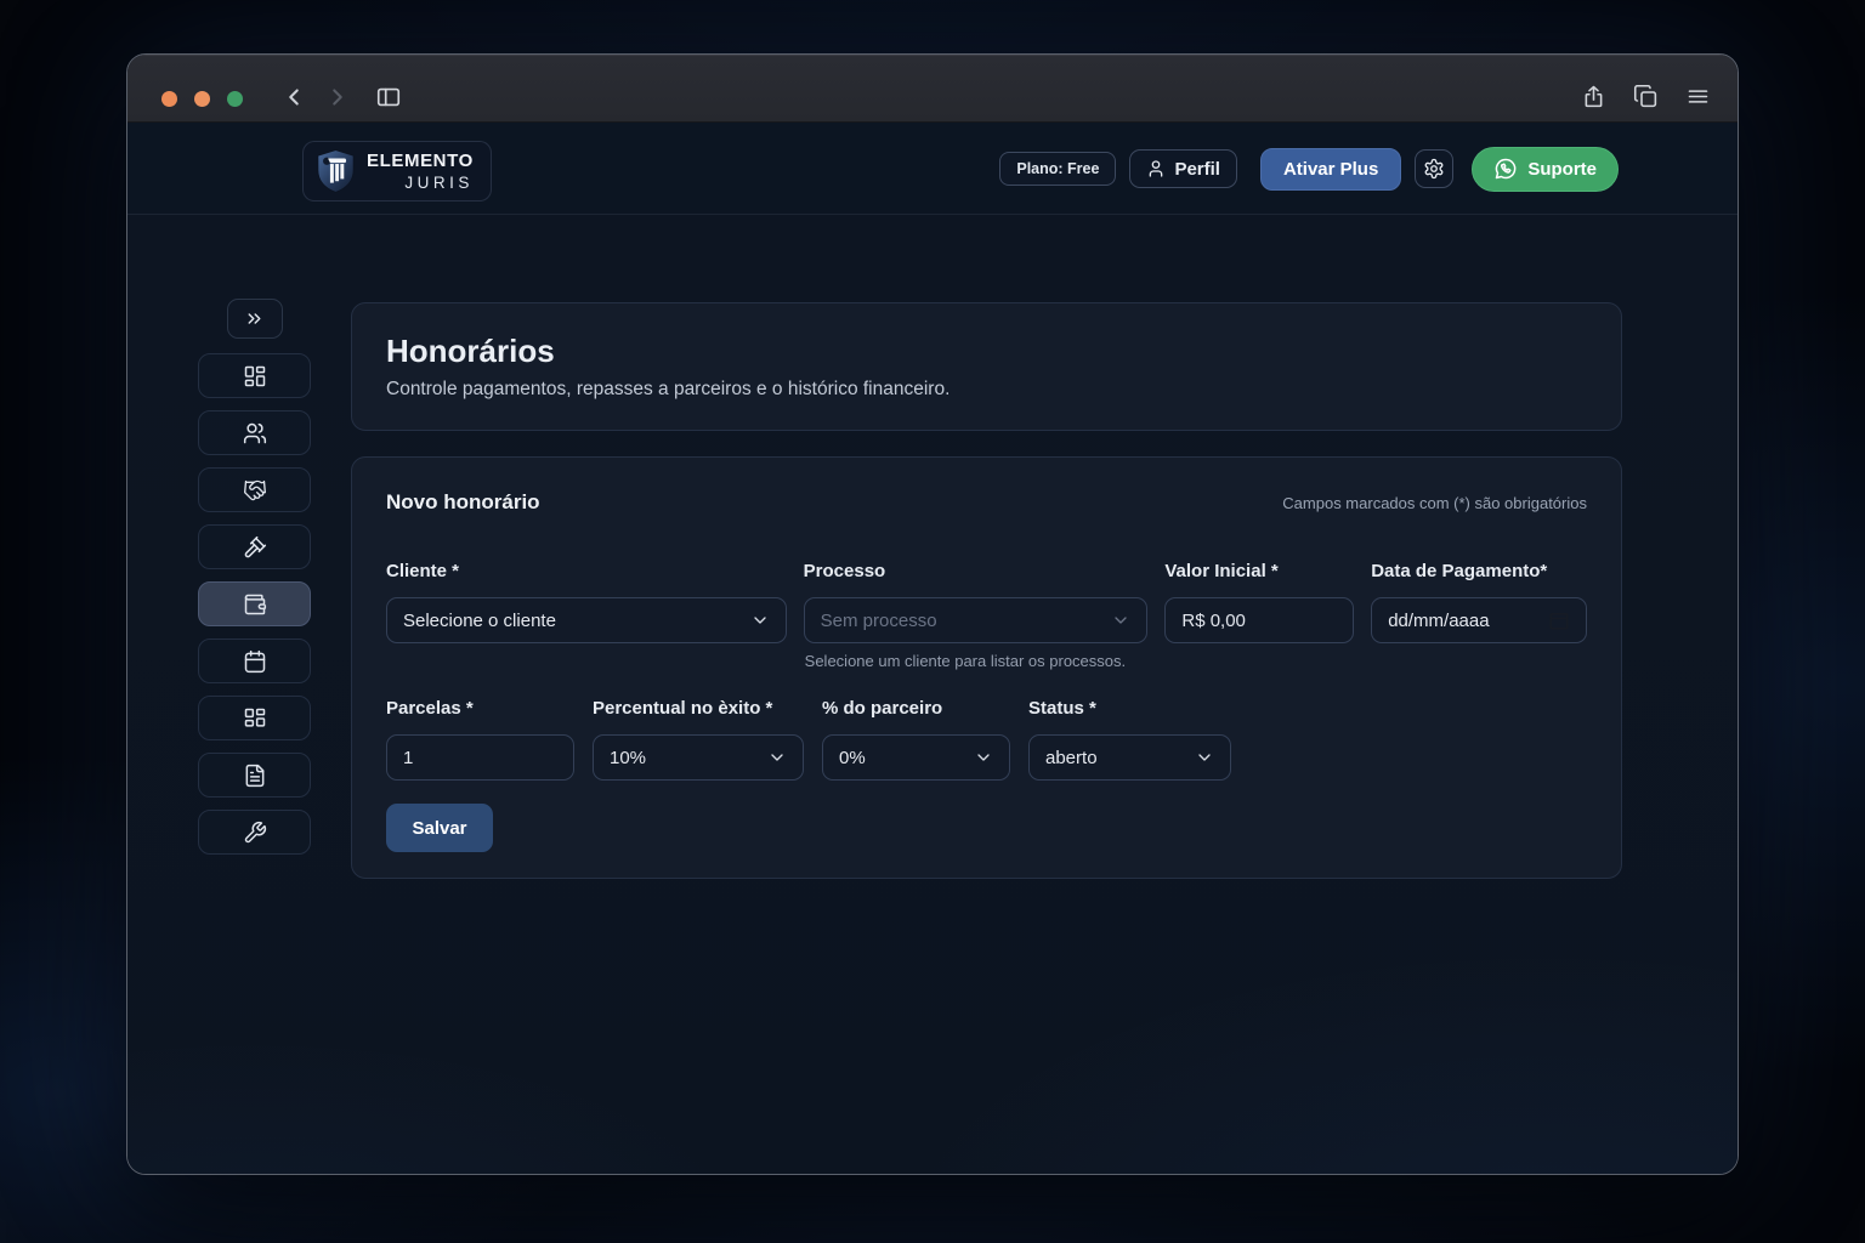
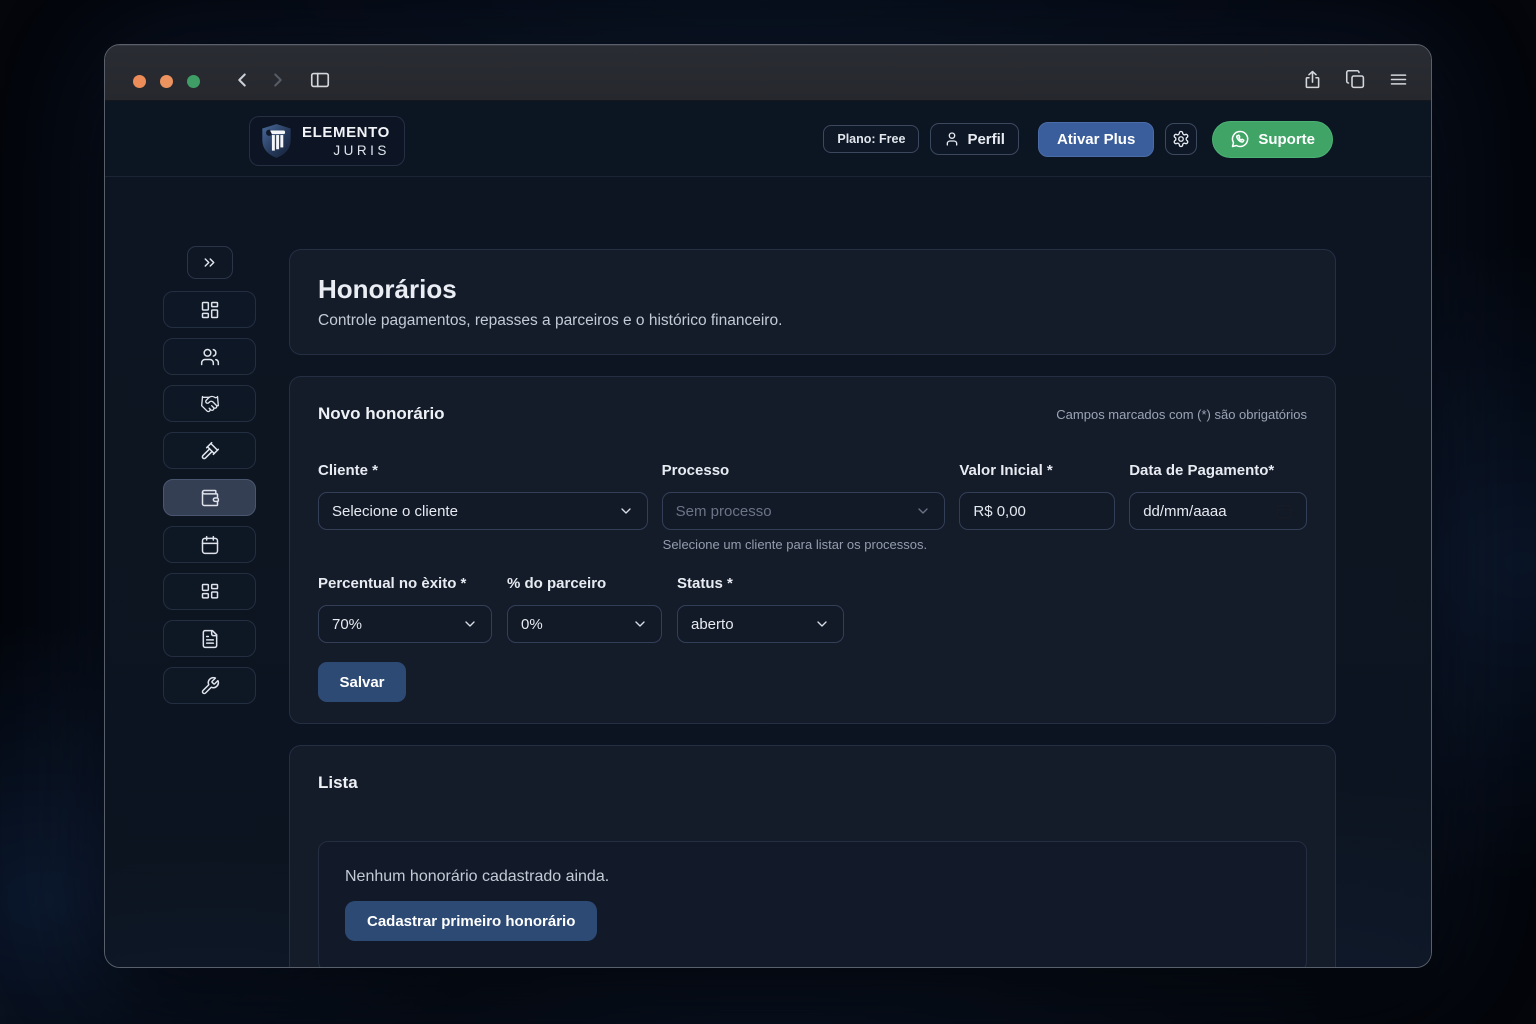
  ELEMENTO
  JURIS
  Plano: Free
  Perfil
  Ativar Plus
  Suporte
  Honorários
  Controle pagamentos, repasses a parceiros e o histórico financeiro.
  Novo honorário
  Campos marcados com (*) são obrigatórios
  Cliente *
  Selecione o cliente
  Processo
  Sem processo
  Selecione um cliente para listar os processos.
  Valor Inicial *
  R$ 0,00
  Data de Pagamento*
  dd/mm/aaaa
- Parcelas *
- 1
  Percentual no èxito *
- 10%
+ 70%
  % do parceiro
  0%
  Status *
  aberto
  Salvar
+ Lista
+ Nenhum honorário cadastrado ainda.
+ Cadastrar primeiro honorário
